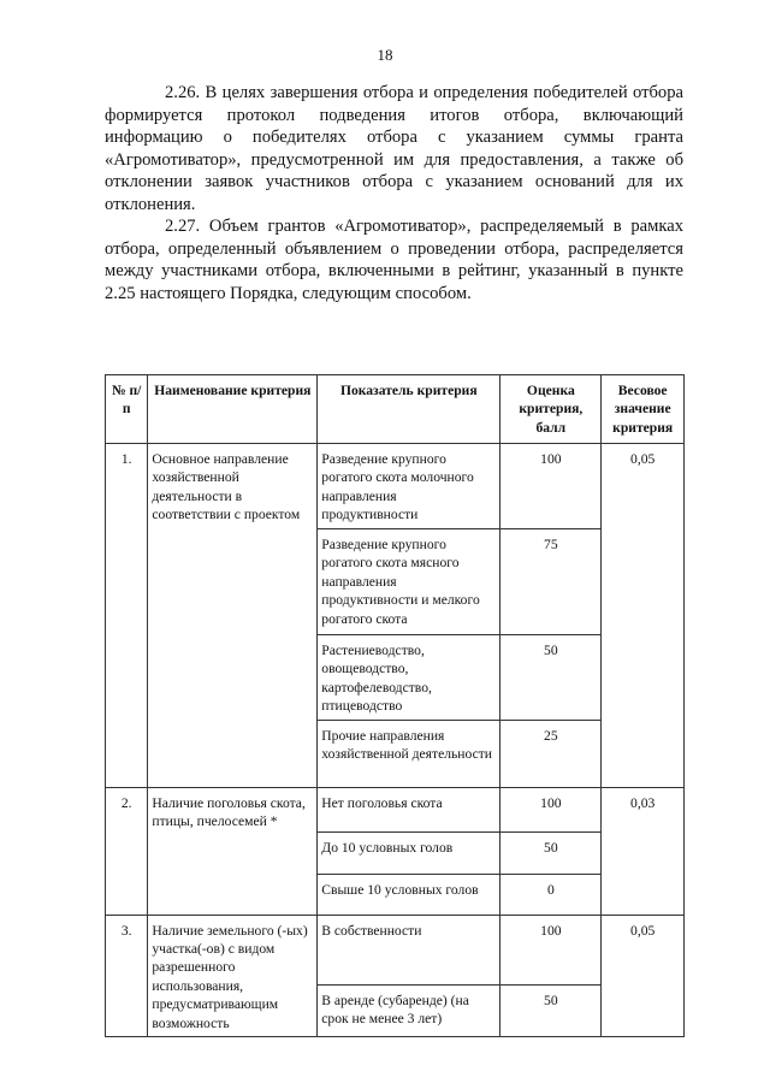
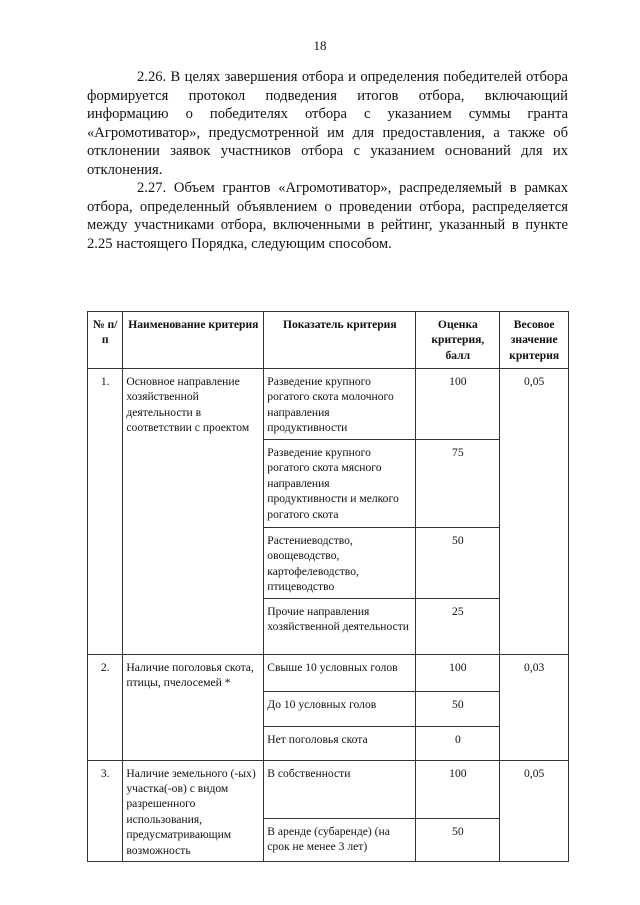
  18
  2.26. В целях завершения отбора и определения победителей отбора формируется протокол подведения итогов отбора, включающий информацию о победителях отбора с указанием суммы гранта «Агромотиватор», предусмотренной им для предоставления, а также об отклонении заявок участников отбора с указанием оснований для их отклонения.
  2.27. Объем грантов «Агромотиватор», распределяемый в рамках отбора, определенный объявлением о проведении отбора, распределяется между участниками отбора, включенными в рейтинг, указанный в пункте 2.25 настоящего Порядка, следующим способом.
  № п/п	Наименование критерия	Показатель критерия	Оценка критерия, балл	Весовое значение критерия
  1.	Основное направление хозяйственной деятельности в соответствии с проектом	Разведение крупного рогатого скота молочного направления продуктивности	100	0,05
  Разведение крупного рогатого скота мясного направления продуктивности и мелкого рогатого скота	75
  Растениеводство, овощеводство, картофелеводство, птицеводство	50
  Прочие направления хозяйственной деятельности	25
- 2.	Наличие поголовья скота, птицы, пчелосемей *	Нет поголовья скота	100	0,03
+ 2.	Наличие поголовья скота, птицы, пчелосемей *	Свыше 10 условных голов	100	0,03
  До 10 условных голов	50
- Свыше 10 условных голов	0
+ Нет поголовья скота	0
  3.	Наличие земельного (-ых) участка(-ов) с видом разрешенного использования, предусматривающим возможность	В собственности	100	0,05
  В аренде (субаренде) (на срок не менее 3 лет)	50
